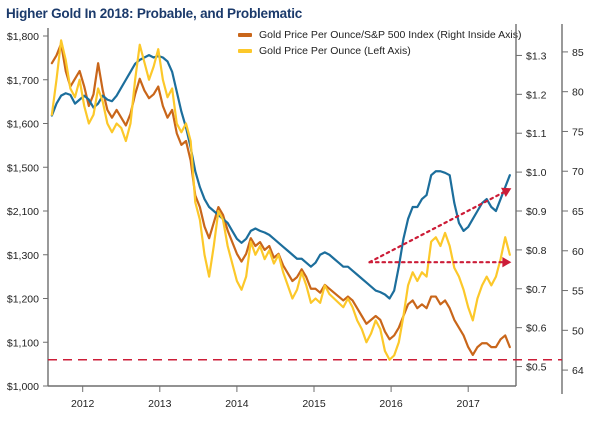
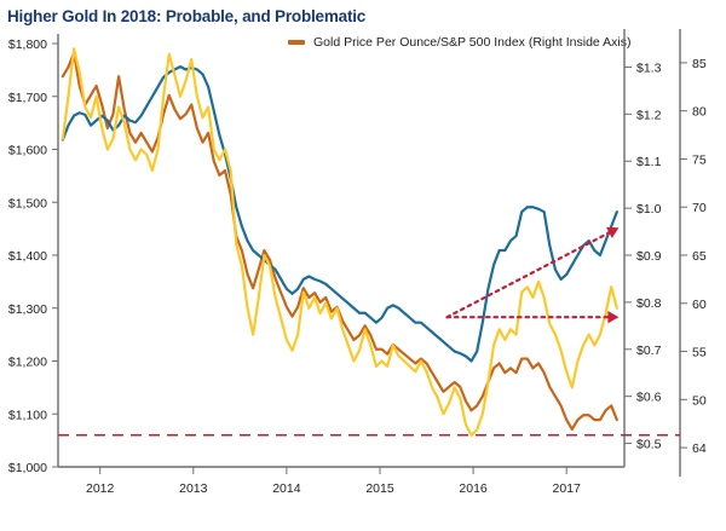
  Higher Gold In 2018: Probable, and Problematic
  Gold Price Per Ounce/S&P 500 Index (Right Inside Axi)
- Gold Price Per Ounce (Left Axis)
  $1,000
  $1,100
  $1,200
  $1,300
- $2,100
+ $1,400
  $1,500
  $1,600
  $1,700
  $1,800
  $0.5
  $0.6
  $0.7
  $0.8
  $0.9
  $1.0
  $1.1
  $1.2
  $1.3
  64
  50
  55
  60
  65
  70
  75
  80
  85
  2012
  2013
  2014
  2015
  2016
  2017
